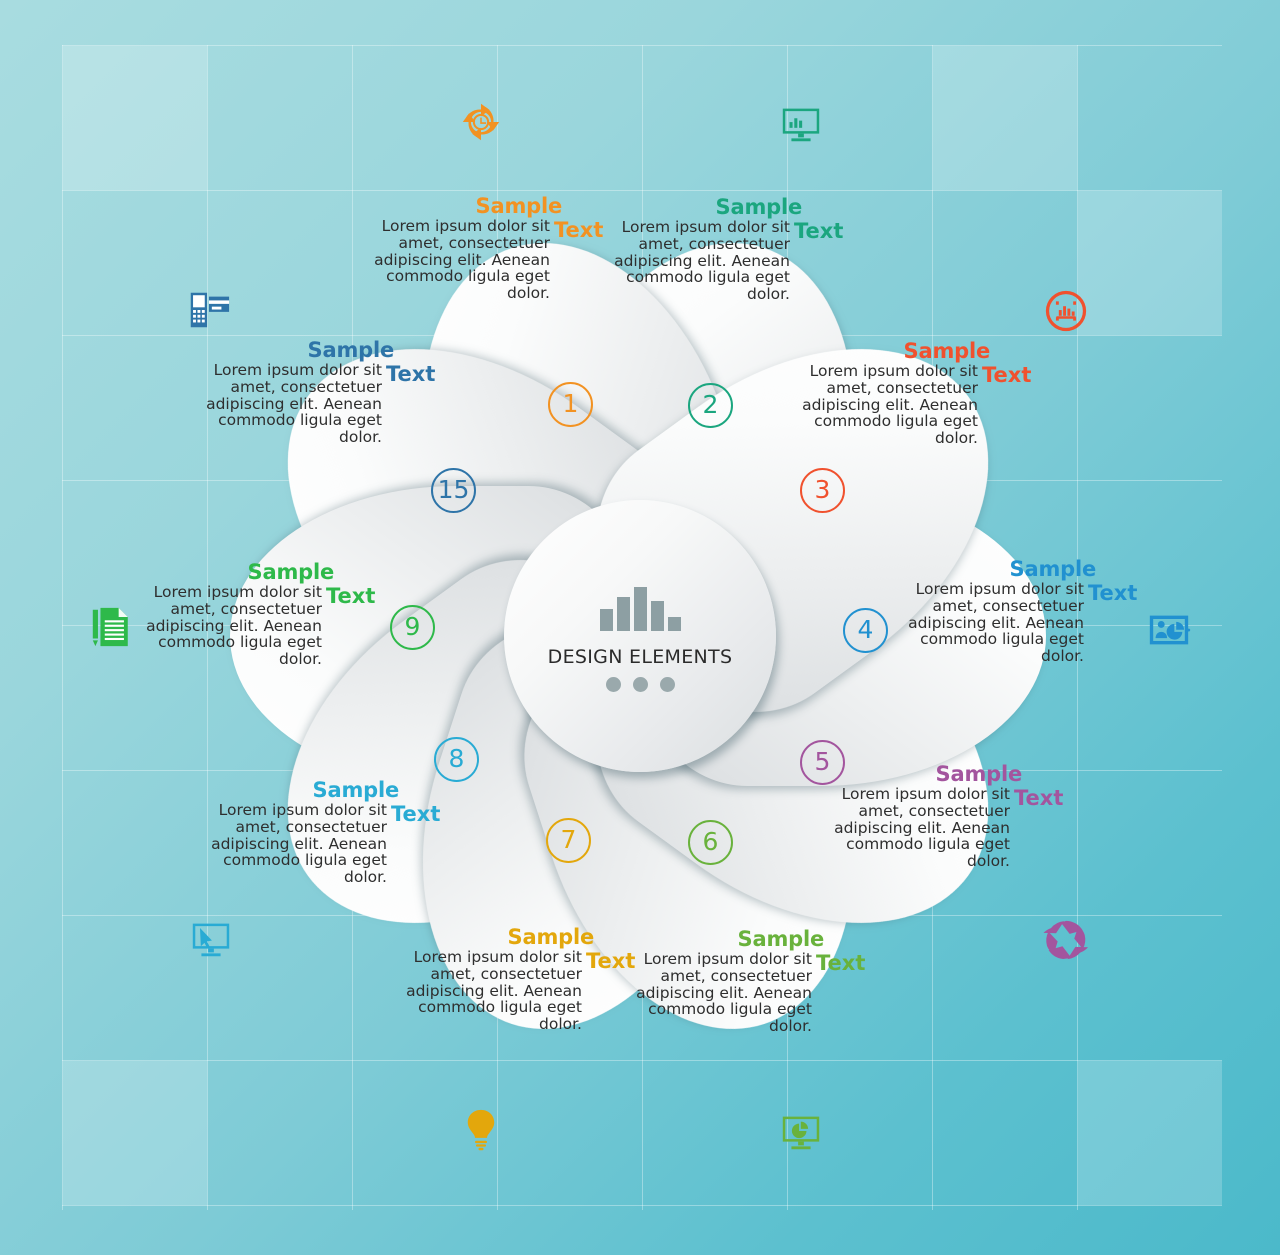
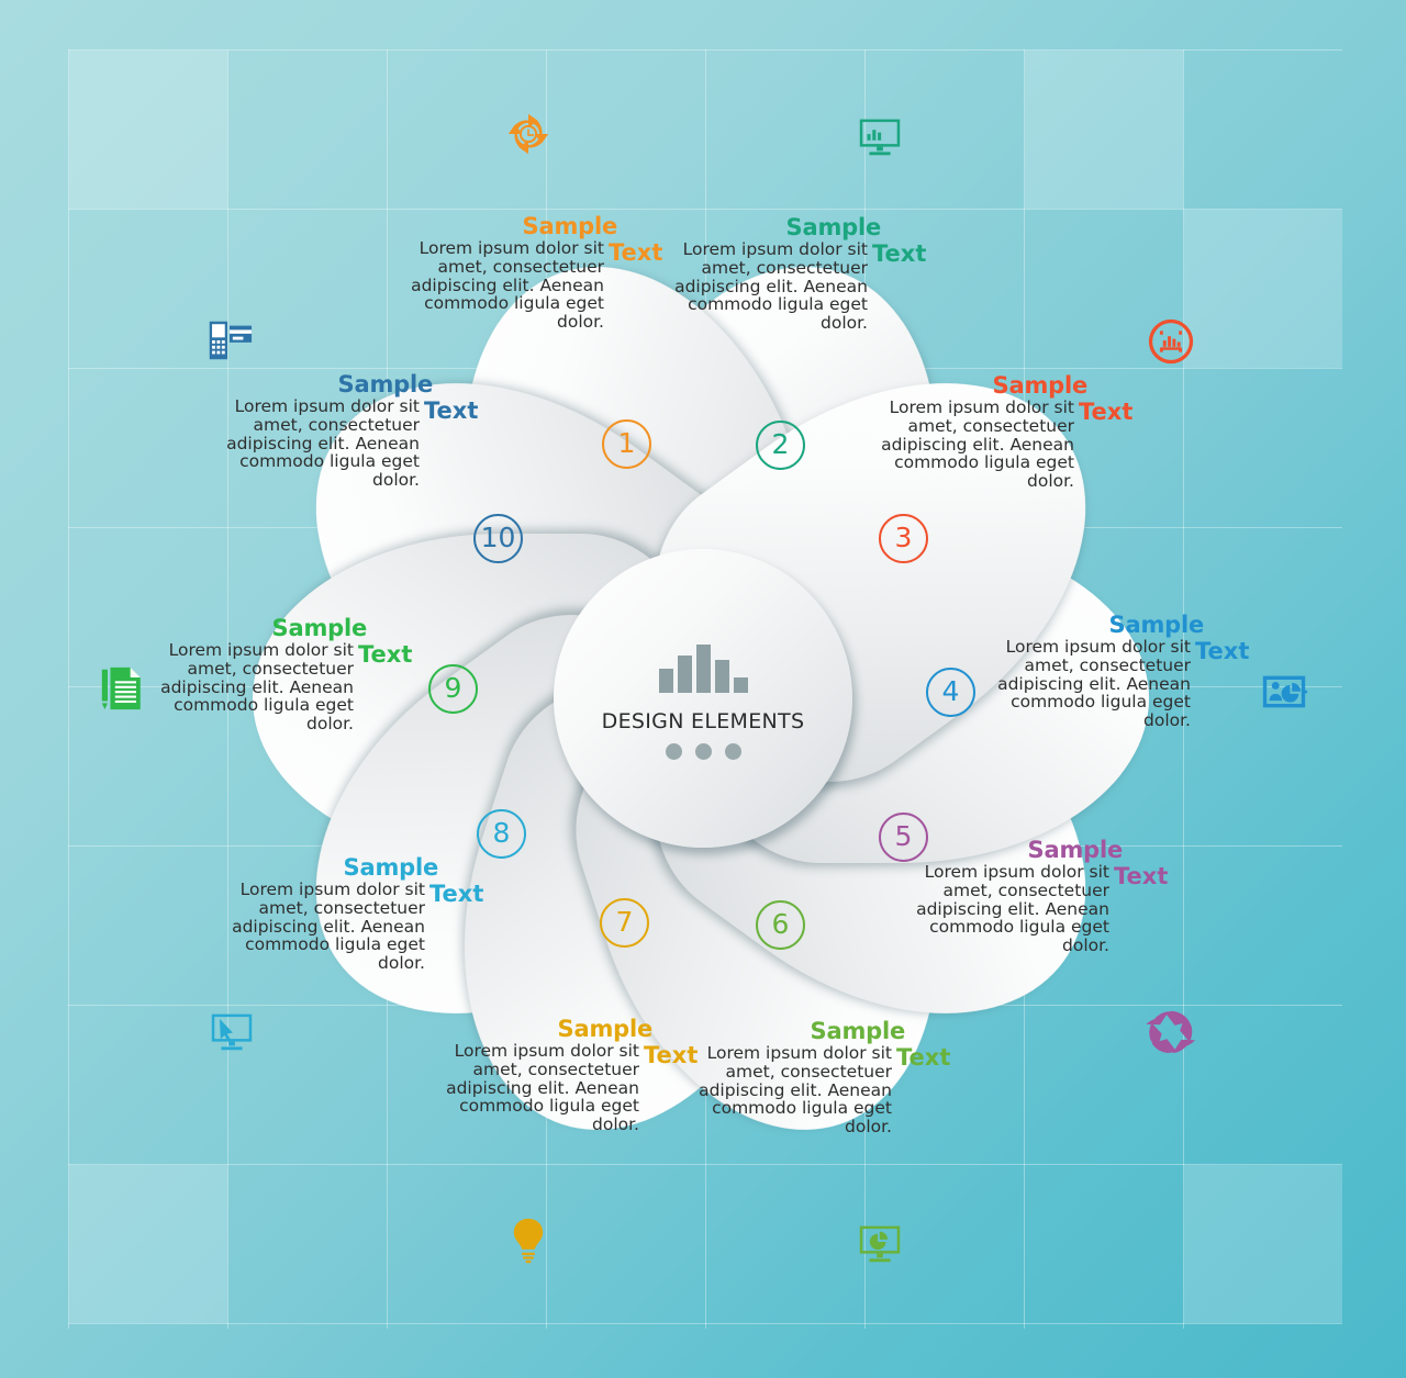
  DESIGN ELEMENTS
  1
  Sample
  Lorem ipsum dolor sit amet, consectetuer adipiscing elit. Aenean commodo ligula eget dolor.
  Text
  2
  Sample
  Lorem ipsum dolor sit amet, consectetuer adipiscing elit. Aenean commodo ligula eget dolor.
  Text
  3
  Sample
  Lorem ipsum dolor sit amet, consectetuer adipiscing elit. Aenean commodo ligula eget dolor.
  Text
  4
  Sample
  Lorem ipsum dolor sit amet, consectetuer adipiscing elit. Aenean commodo ligula eget dolor.
  Text
  5
  Sample
  Lorem ipsum dolor sit amet, consectetuer adipiscing elit. Aenean commodo ligula eget dolor.
  Text
  6
  Sample
  Lorem ipsum dolor sit amet, consectetuer adipiscing elit. Aenean commodo ligula eget dolor.
  Text
  7
  Sample
  Lorem ipsum dolor sit amet, consectetuer adipiscing elit. Aenean commodo ligula eget dolor.
  Text
  8
  Sample
  Lorem ipsum dolor sit amet, consectetuer adipiscing elit. Aenean commodo ligula eget dolor.
  Text
  9
  Sample
  Lorem ipsum dolor sit amet, consectetuer adipiscing elit. Aenean commodo ligula eget dolor.
  Text
- 15
+ 10
  Sample
  Lorem ipsum dolor sit amet, consectetuer adipiscing elit. Aenean commodo ligula eget dolor.
  Text
